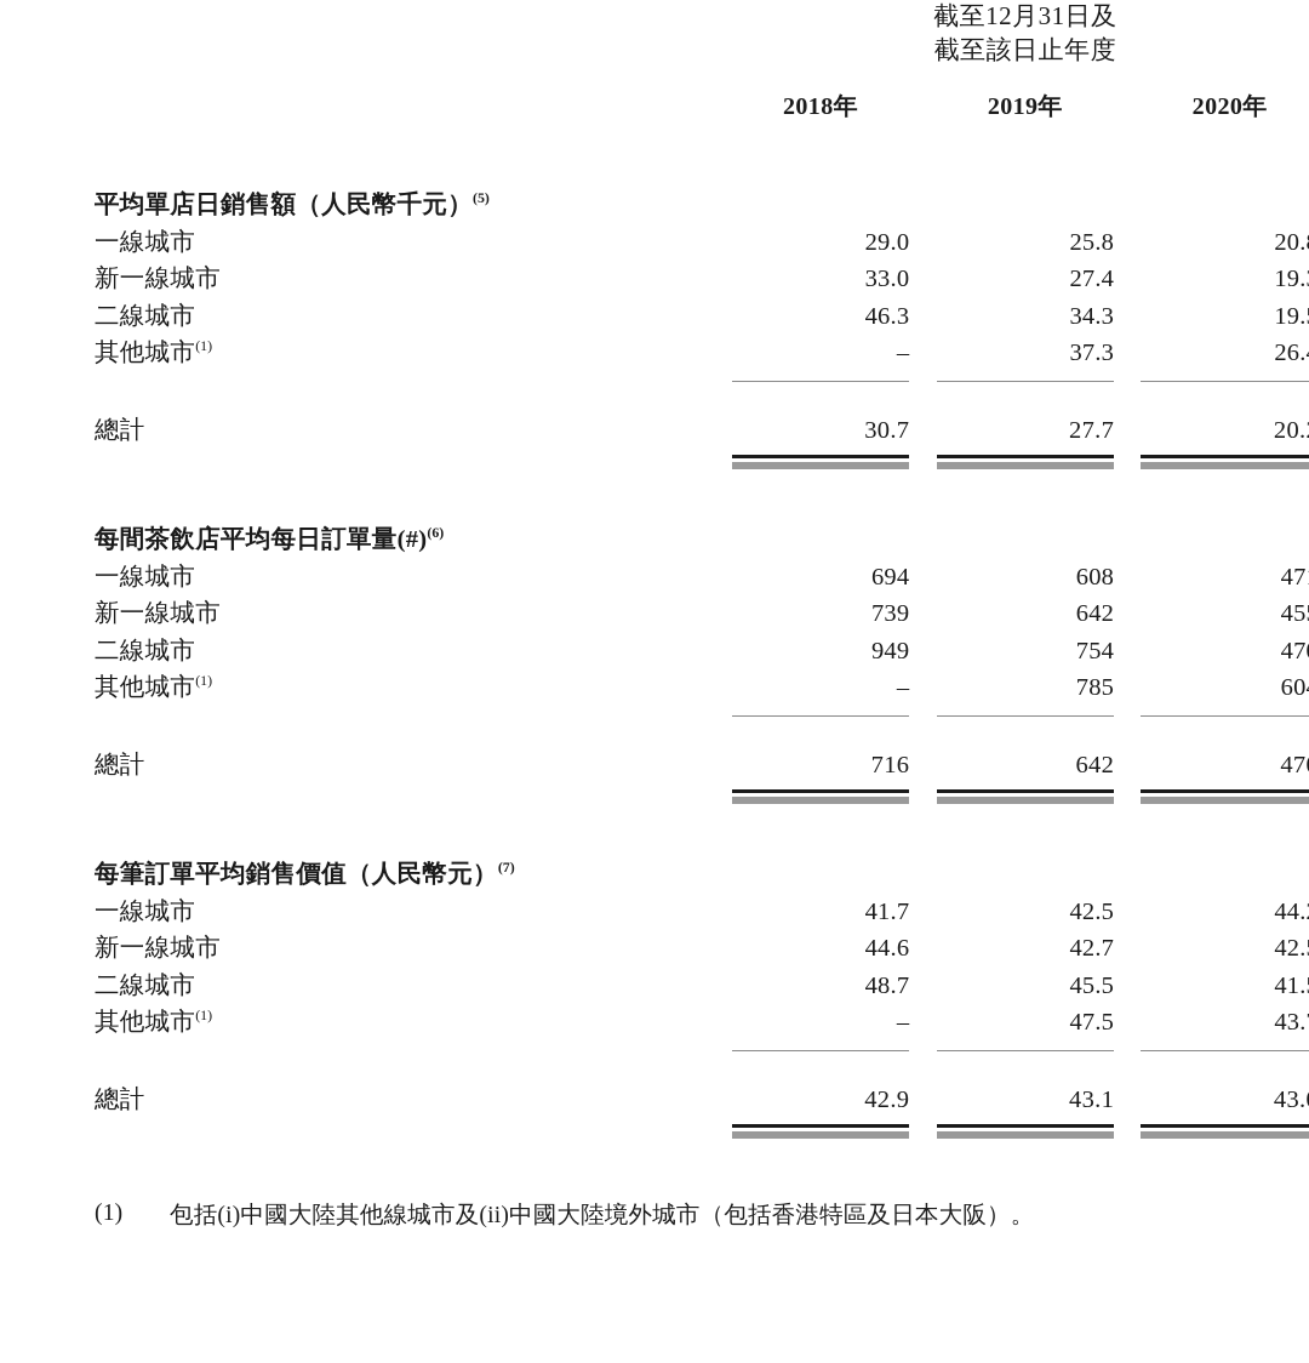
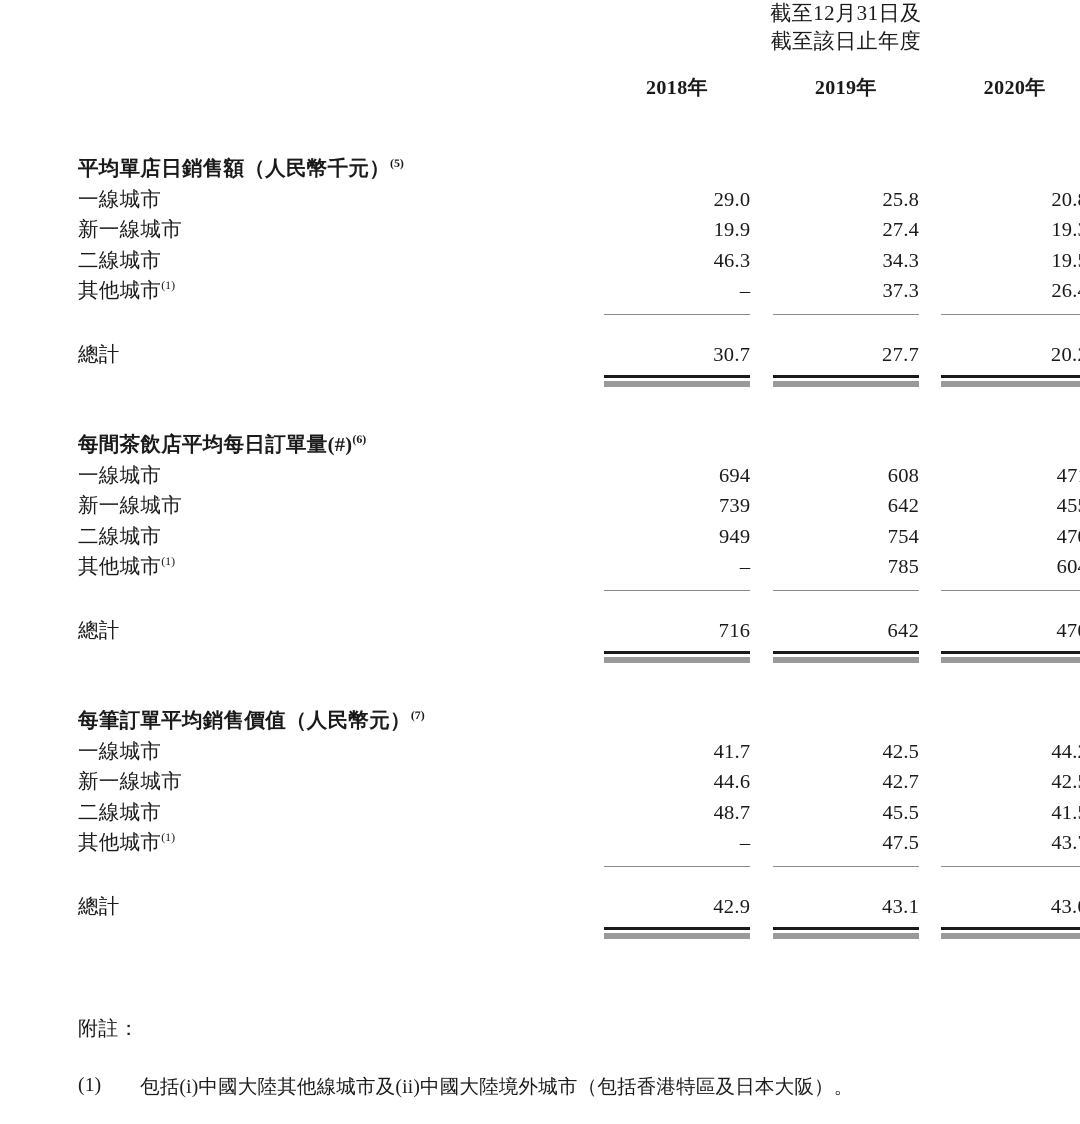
  	截至12月31日及
  	截至該日止年度
  	2018年		2019年		2020年
  平均單店日銷售額（人民幣千元）(5)
  一線城市	29.0		25.8		20.
- 新一線城市	33.0		27.4		19.
+ 新一線城市	19.9		27.4		19.
  二線城市	46.3		34.3		19.
  其他城市(1)	–		37.3		26.
  總計	30.7		27.7		20.
  每間茶飲店平均每日訂單量(#)(6)
  一線城市	694		608		47
  新一線城市	739		642		45
  二線城市	949		754		47
  其他城市(1)	–		785		60
  總計	716		642		47
  每筆訂單平均銷售價值（人民幣元）(7)
  一線城市	41.7		42.5		44.
  新一線城市	44.6		42.7		42.
  二線城市	48.7		45.5		41.
  其他城市(1)	–		47.5		43.
  總計	42.9		43.1		43.
+ 附註：
  (1)
  包括(i)中國大陸其他線城市及(ii)中國大陸境外城市（包括香港特區及日本大阪）。
